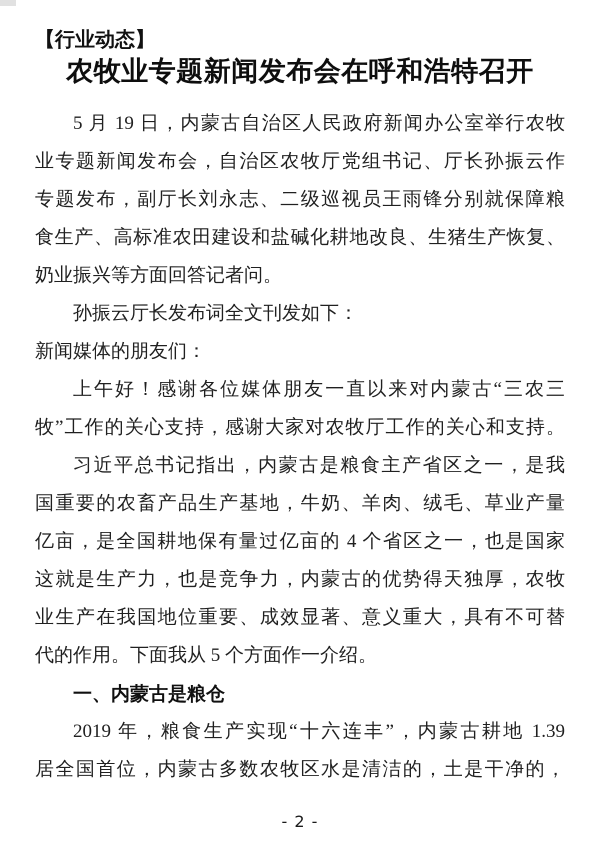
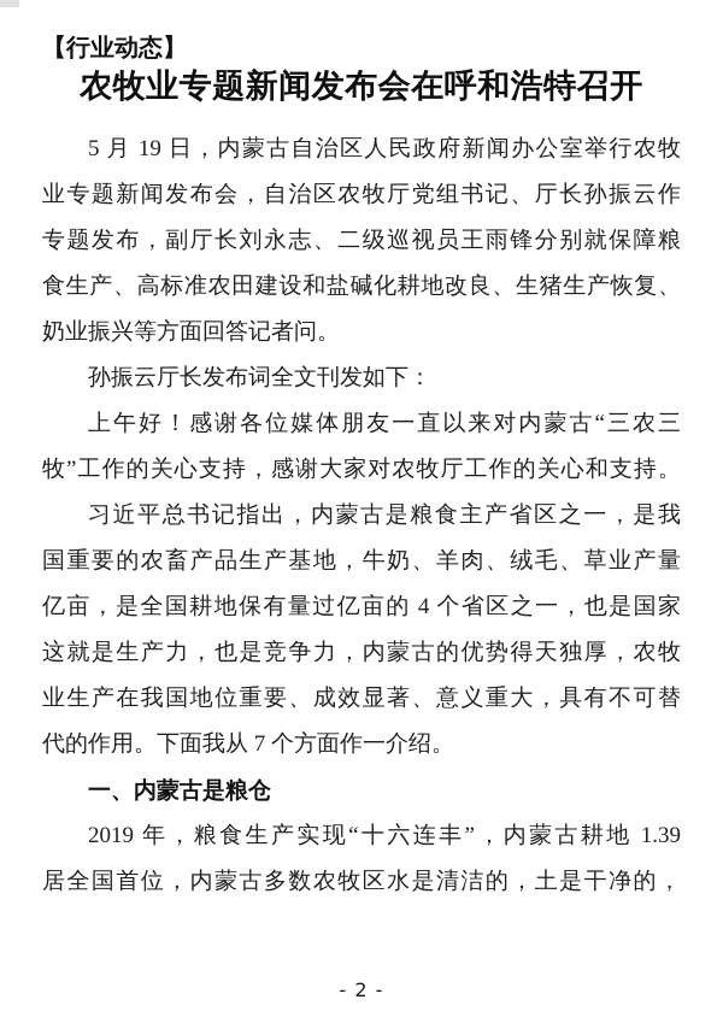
  【行业动态】
  农牧业专题新闻发布会在呼和浩特召开
  5 月 19 日，内蒙古自治区人民政府新闻办公室举行农牧
  业专题新闻发布会，自治区农牧厅党组书记、厅长孙振云作
  专题发布，副厅长刘永志、二级巡视员王雨锋分别就保障粮
  食生产、高标准农田建设和盐碱化耕地改良、生猪生产恢复、
  奶业振兴等方面回答记者问。
  孙振云厅长发布词全文刊发如下：
- 新闻媒体的朋友们：
  上午好！感谢各位媒体朋友一直以来对内蒙古“三农三
  牧”工作的关心支持，感谢大家对农牧厅工作的关心和支持。
  习近平总书记指出，内蒙古是粮食主产省区之一，是我
  国重要的农畜产品生产基地，牛奶、羊肉、绒毛、草业产量
  亿亩，是全国耕地保有量过亿亩的 4 个省区之一，也是国家
  这就是生产力，也是竞争力，内蒙古的优势得天独厚，农牧
  业生产在我国地位重要、成效显著、意义重大，具有不可替
- 代的作用。下面我从 5 个方面作一介绍。
+ 代的作用。下面我从 7 个方面作一介绍。
  一、内蒙古是粮仓
  2019 年，粮食生产实现“十六连丰”，内蒙古耕地 1.39
  居全国首位，内蒙古多数农牧区水是清洁的，土是干净的，
  - 2 -
